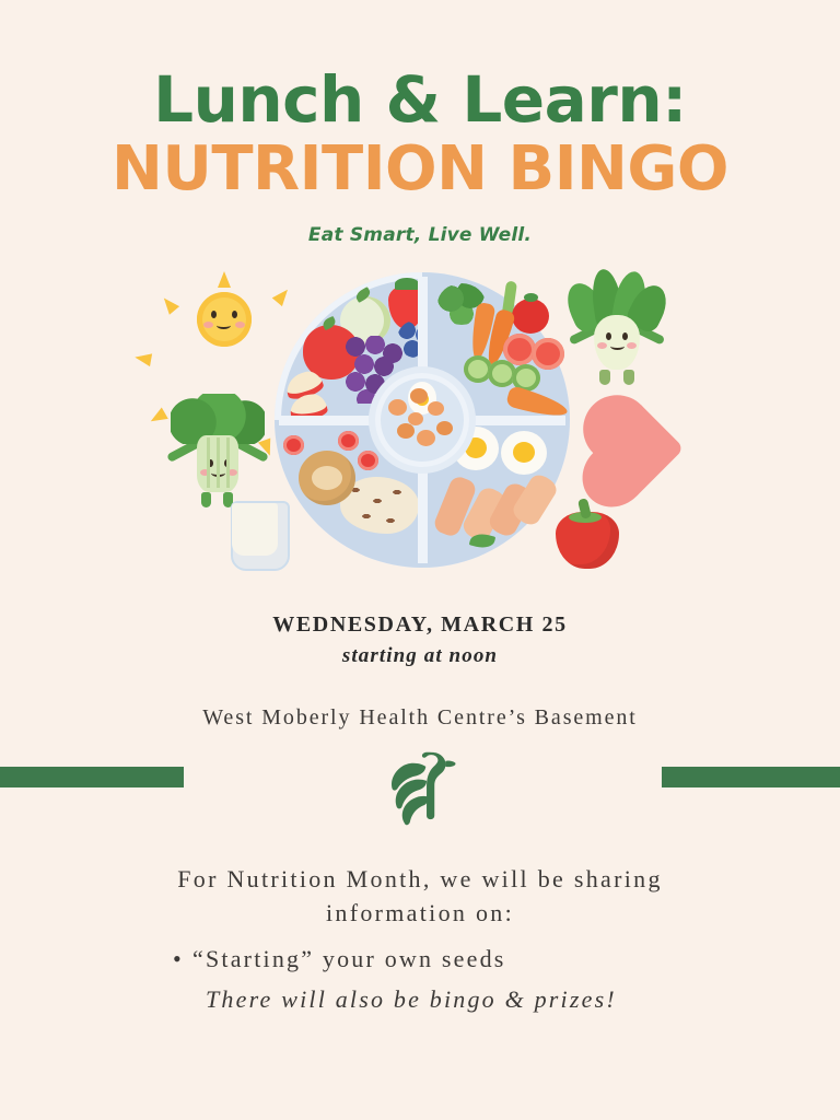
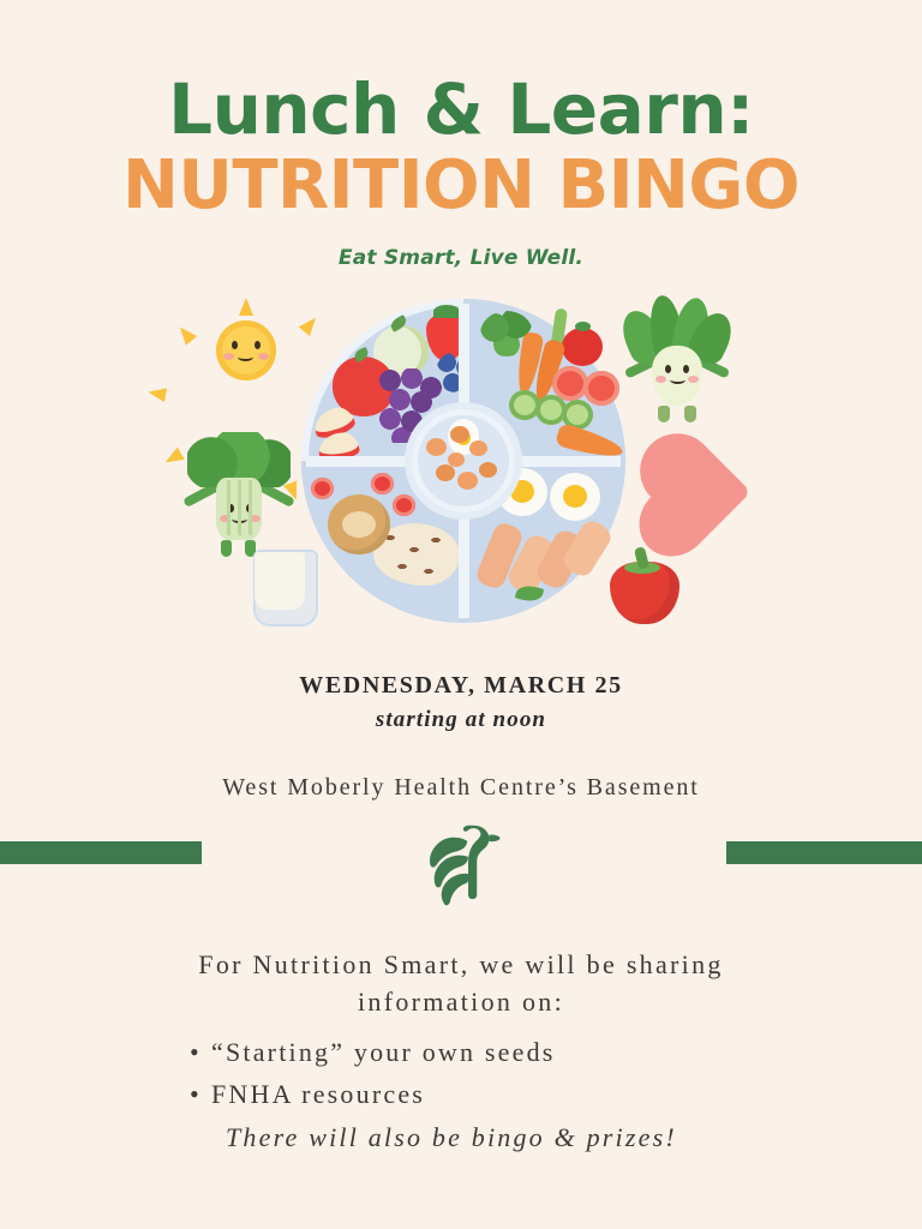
  Lunch & Learn:
  NUTRITION BINGO
  Eat Smart, Live Well.
  WEDNESDAY, MARCH 25
  starting at noon
  West Moberly Health Centre’s Basement
- For Nutrition Month, we will be sharing information on:
+ For Nutrition Smart, we will be sharing information on:
  “Starting” your own seeds
+ FNHA resources
  There will also be bingo & prizes!
